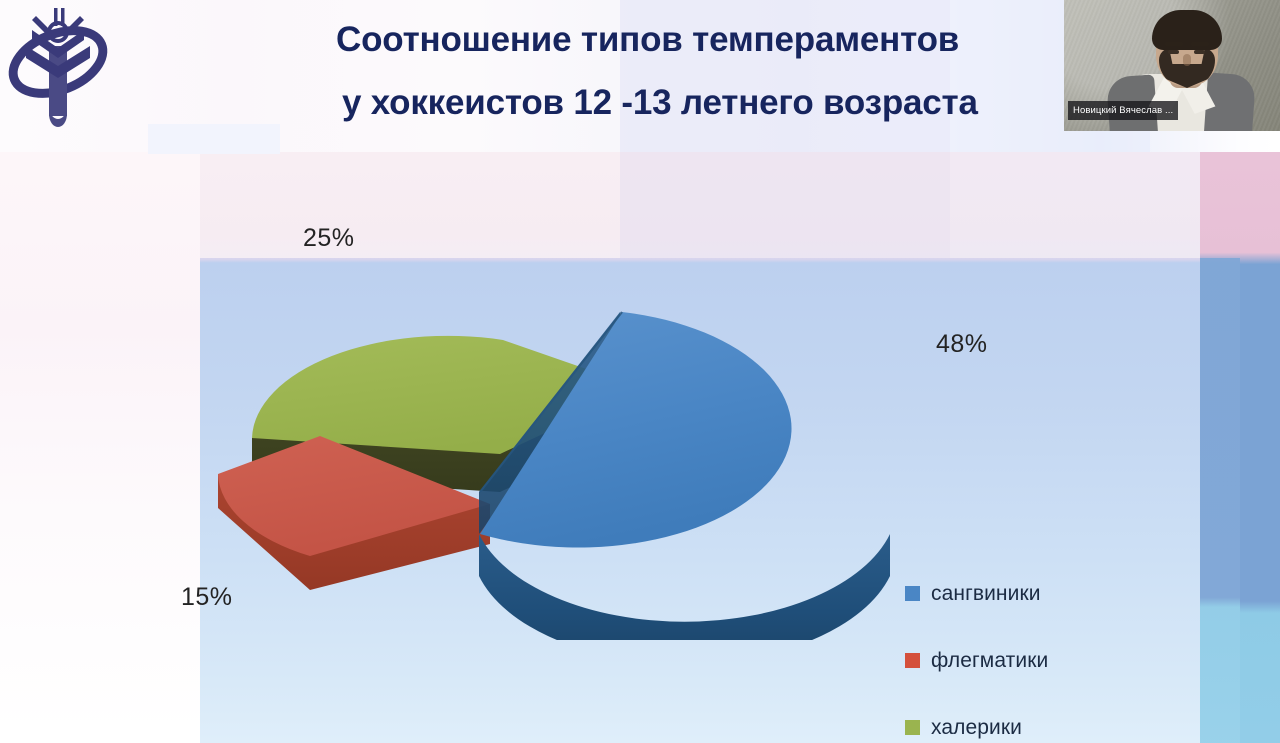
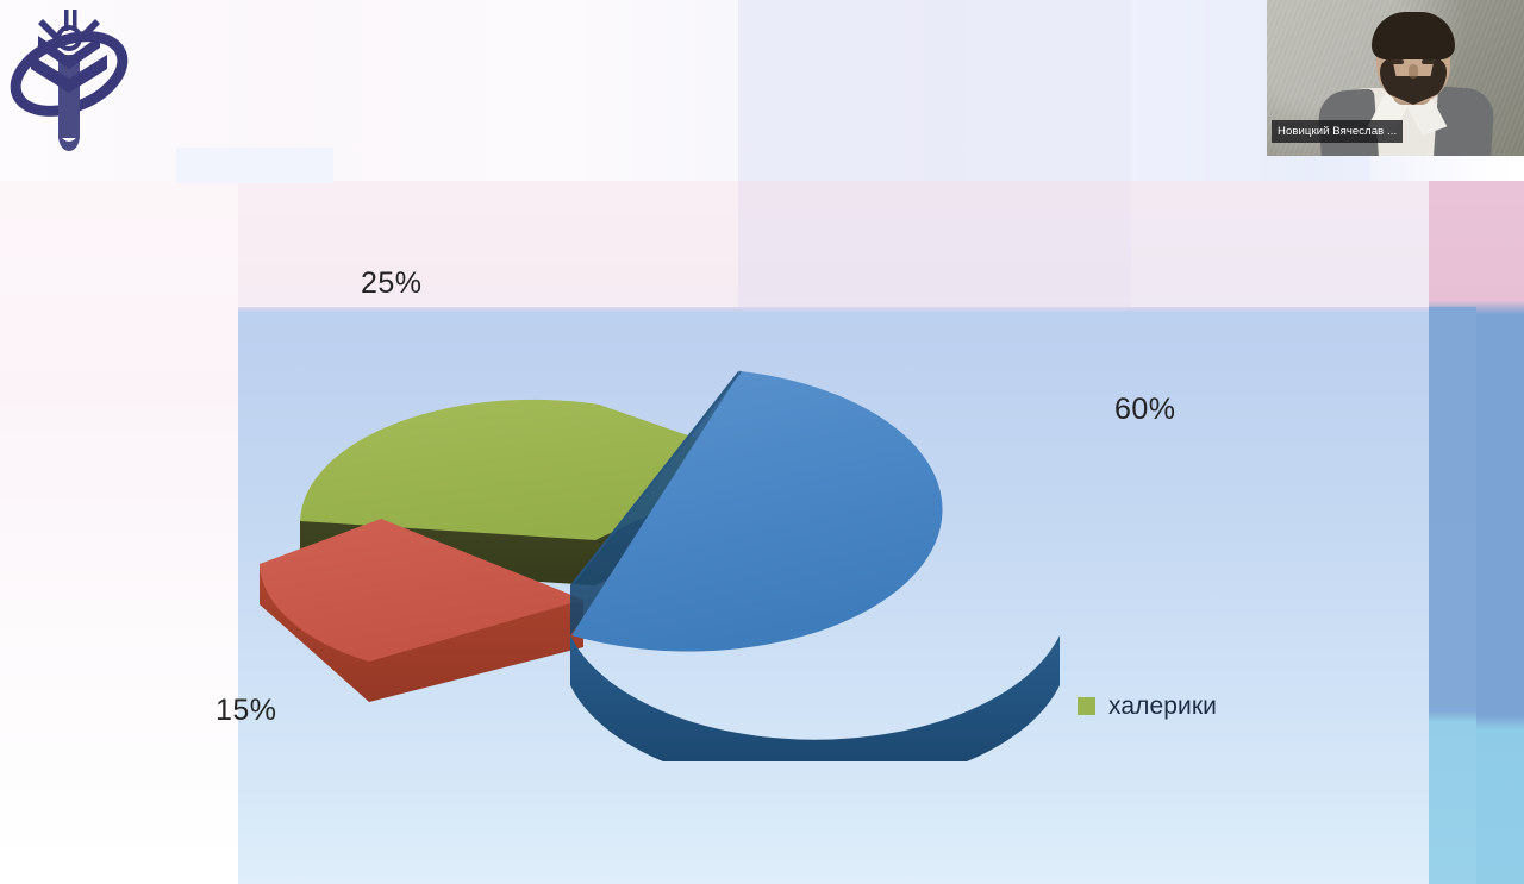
  25%
- 48%
+ 60%
  15%
- сангвиники
- флегматики
  халерики
- Соотношение типов темпераментов
- у хоккеистов 12 -13 летнего возраста
  Новицкий Вячеслав ...
